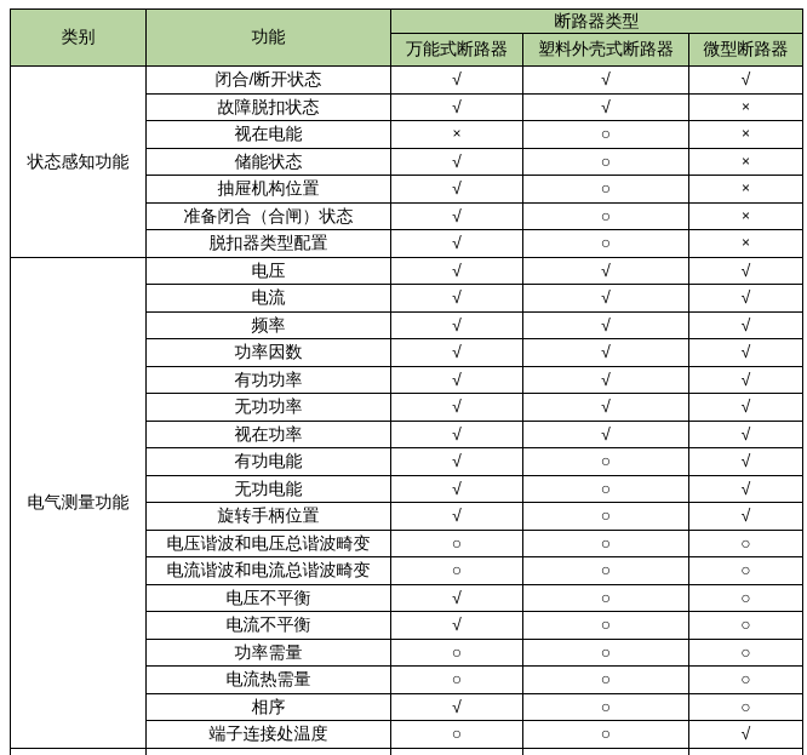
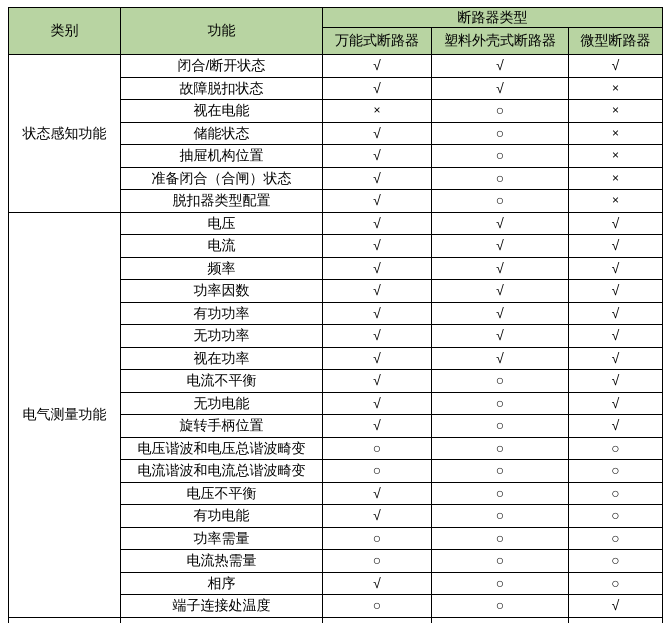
  类别	功能	断路器类型
  万能式断路器	塑料外壳式断路器	微型断路器
  状态感知功能	闭合/断开状态	√	√	√
  故障脱扣状态	√	√	×
  视在电能	×	○	×
  储能状态	√	○	×
  抽屉机构位置	√	○	×
  准备闭合（合闸）状态	√	○	×
  脱扣器类型配置	√	○	×
  电气测量功能	电压	√	√	√
  电流	√	√	√
  频率	√	√	√
  功率因数	√	√	√
  有功功率	√	√	√
  无功功率	√	√	√
  视在功率	√	√	√
- 有功电能	√	○	√
+ 电流不平衡	√	○	√
  无功电能	√	○	√
  旋转手柄位置	√	○	√
  电压谐波和电压总谐波畸变	○	○	○
  电流谐波和电流总谐波畸变	○	○	○
  电压不平衡	√	○	○
- 电流不平衡	√	○	○
+ 有功电能	√	○	○
  功率需量	○	○	○
  电流热需量	○	○	○
  相序	√	○	○
  端子连接处温度	○	○	√
